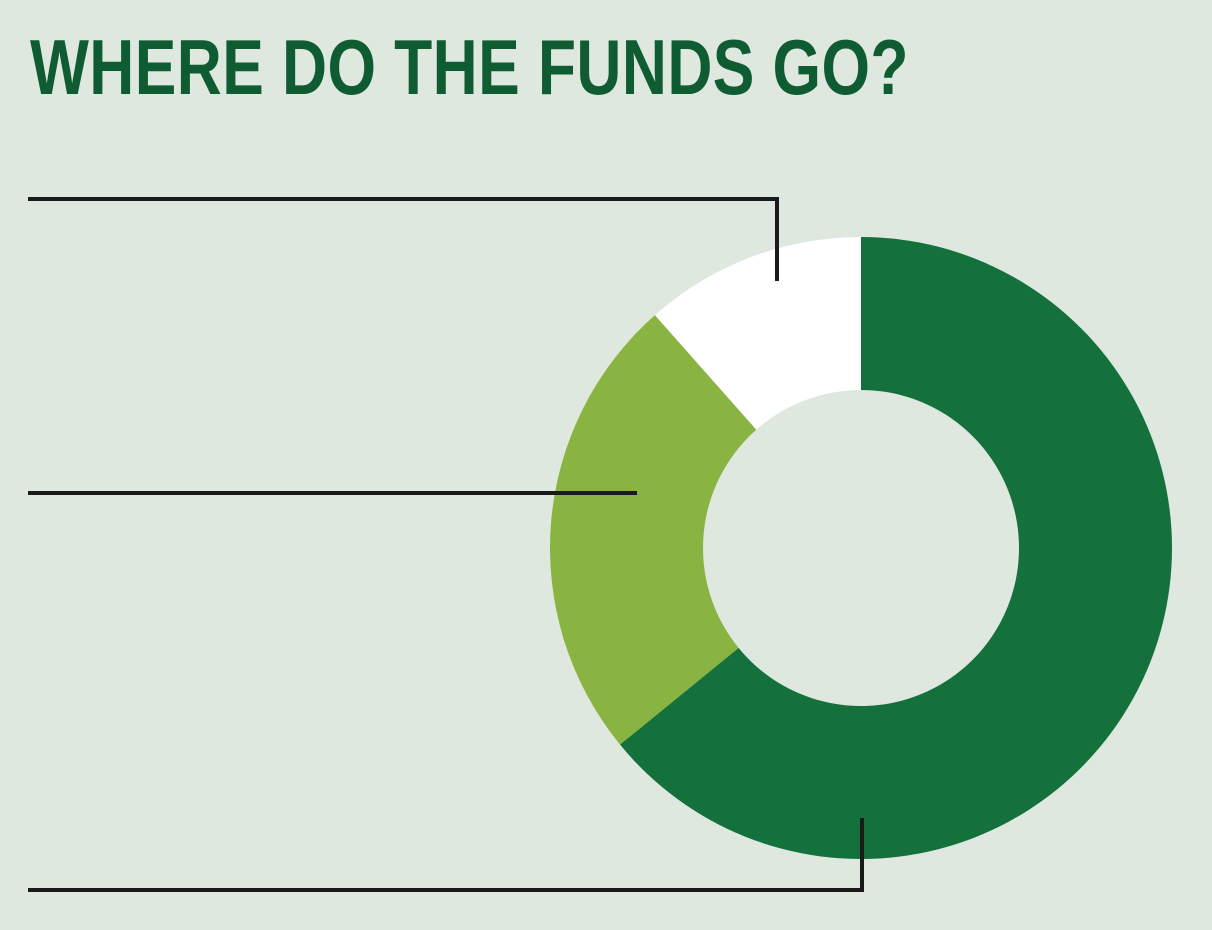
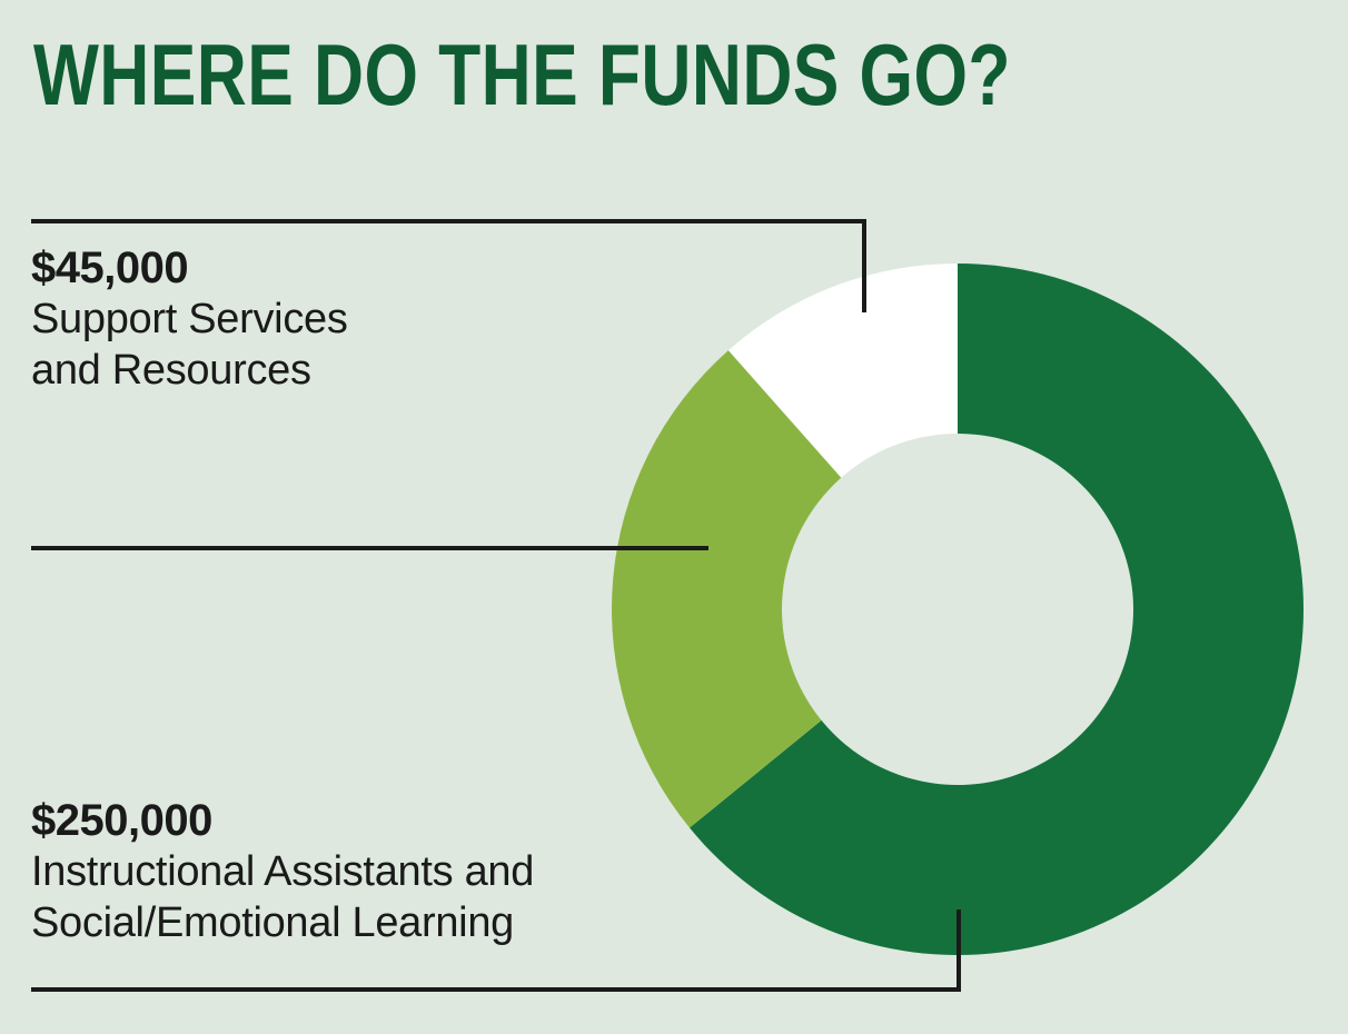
  WHERE DO THE FUND
+ $45,000
+ Support Services
+ and Resources
+ $250,000
+ Instructional Assistants and
+ Social/Emotional Learning
